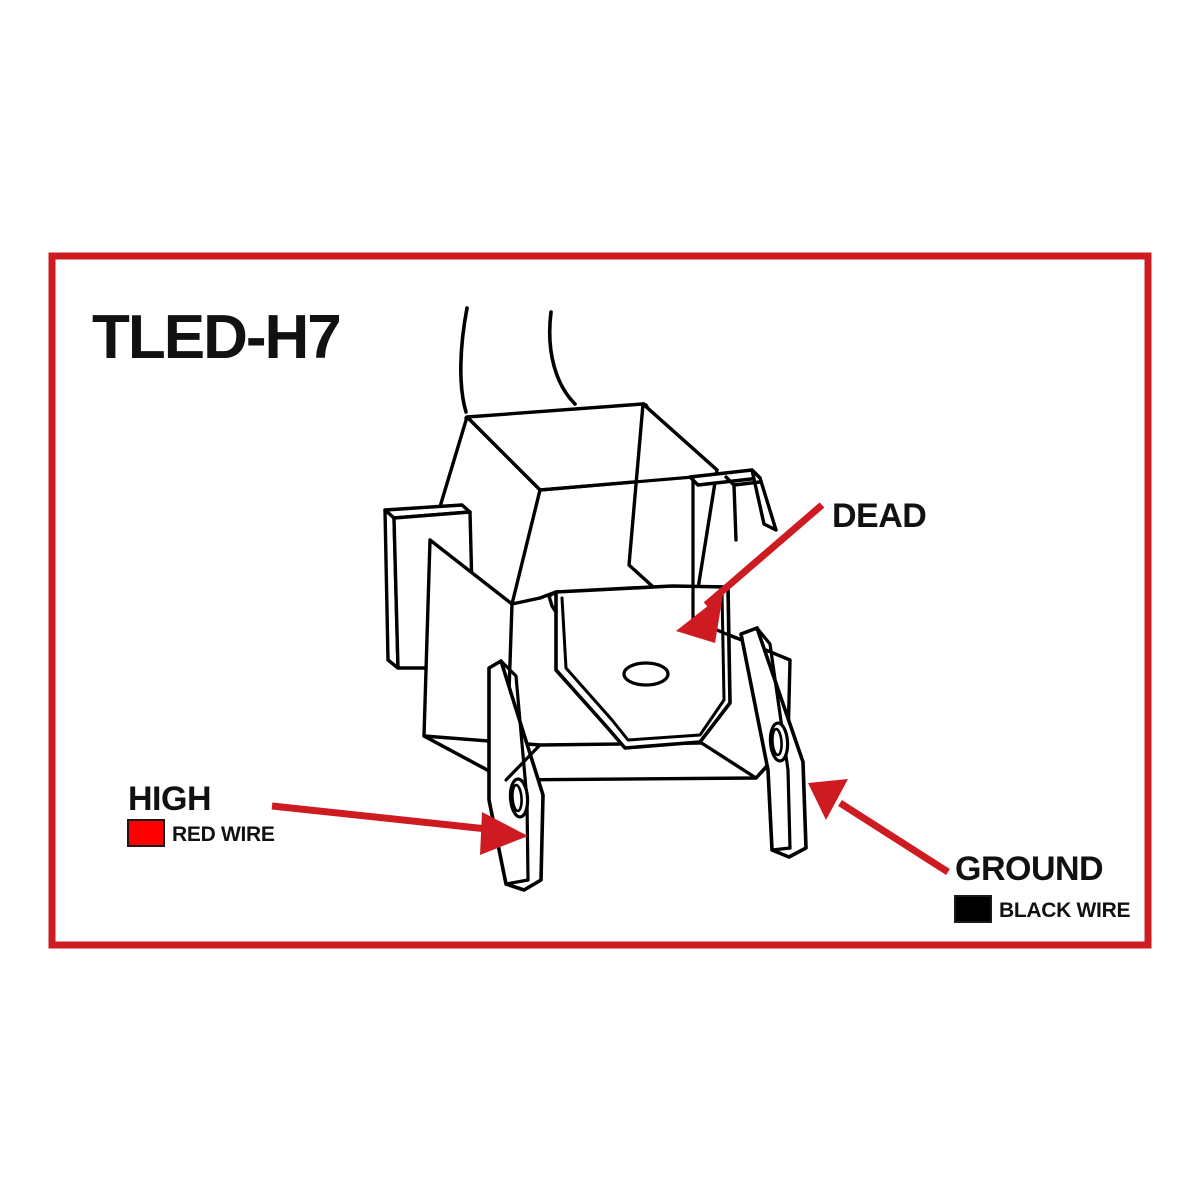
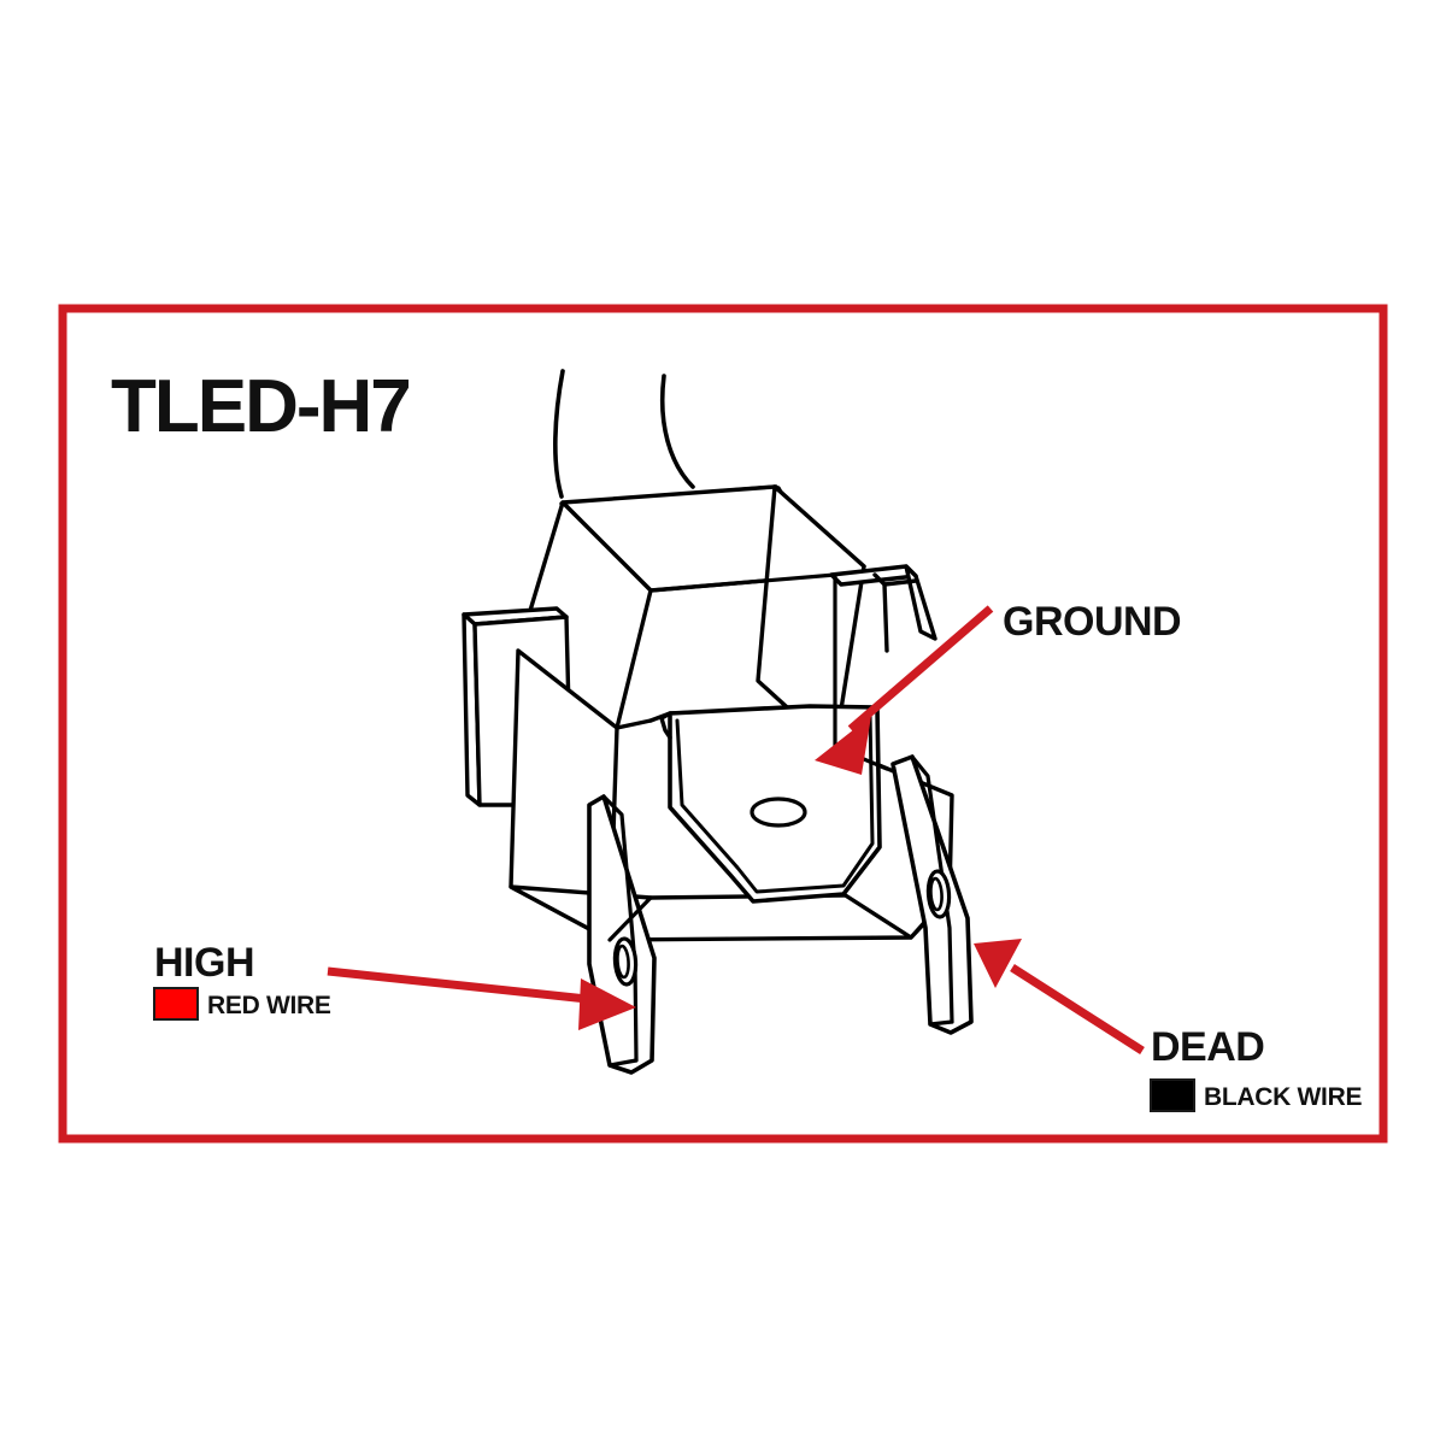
  TLED-H7
- DEAD
+ GROUND
  HIGH
- GROUND
+ DEAD
  RED WIRE
  BLACK WIRE
